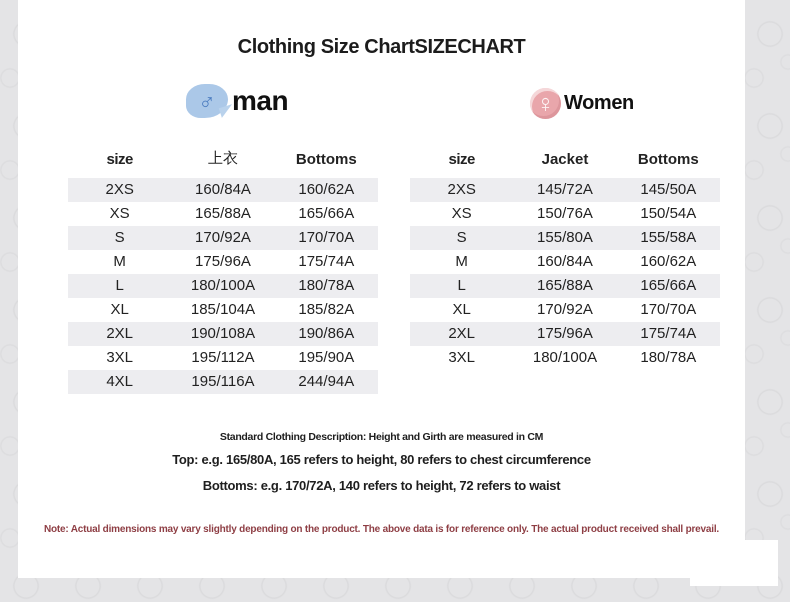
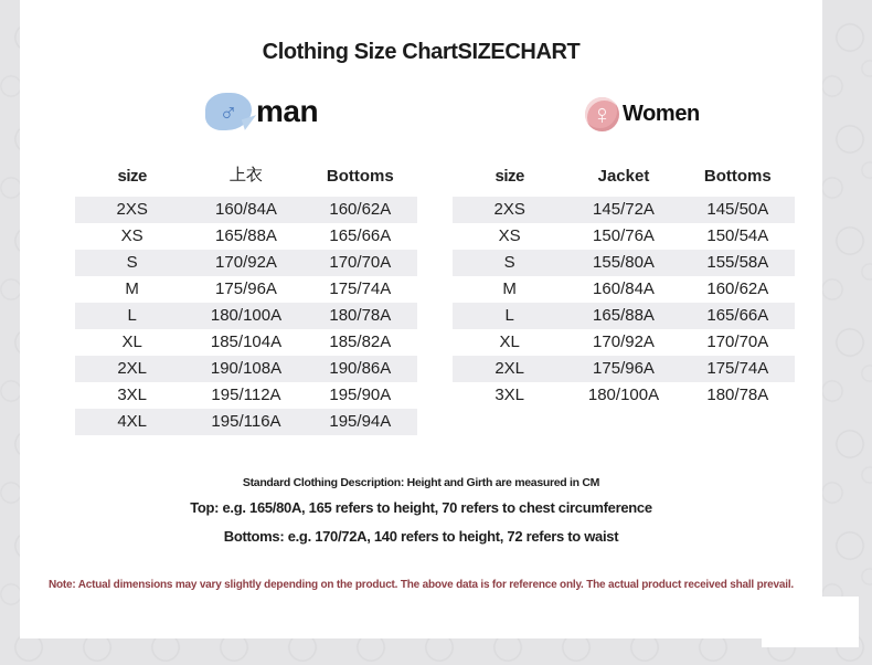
  Clothing Size ChartSIZECHART
  ♂
  man
  ♀
  Women
  size
  上衣
  Bottoms
  2XS
  160/84A
  160/62A
  XS
  165/88A
  165/66A
  S
  170/92A
  170/70A
  M
  175/96A
  175/74A
  L
  180/100A
  180/78A
  XL
  185/104A
  185/82A
  2XL
  190/108A
  190/86A
  3XL
  195/112A
  195/90A
  4XL
  195/116A
- 244/94A
+ 195/94A
  size
  Jacket
  Bottoms
  2XS
  145/72A
  145/50A
  XS
  150/76A
  150/54A
  S
  155/80A
  155/58A
  M
  160/84A
  160/62A
  L
  165/88A
  165/66A
  XL
  170/92A
  170/70A
  2XL
  175/96A
  175/74A
  3XL
  180/100A
  180/78A
  Standard Clothing Description: Height and Girth are measured in CM
- Top: e.g. 165/80A, 165 refers to height, 80 refers to chest circumference
+ Top: e.g. 165/80A, 165 refers to height, 70 refers to chest circumference
  Bottoms: e.g. 170/72A, 140 refers to height, 72 refers to waist
  Note: Actual dimensions may vary slightly depending on the product. The above data is for reference only. The actual product received shall prevail.
